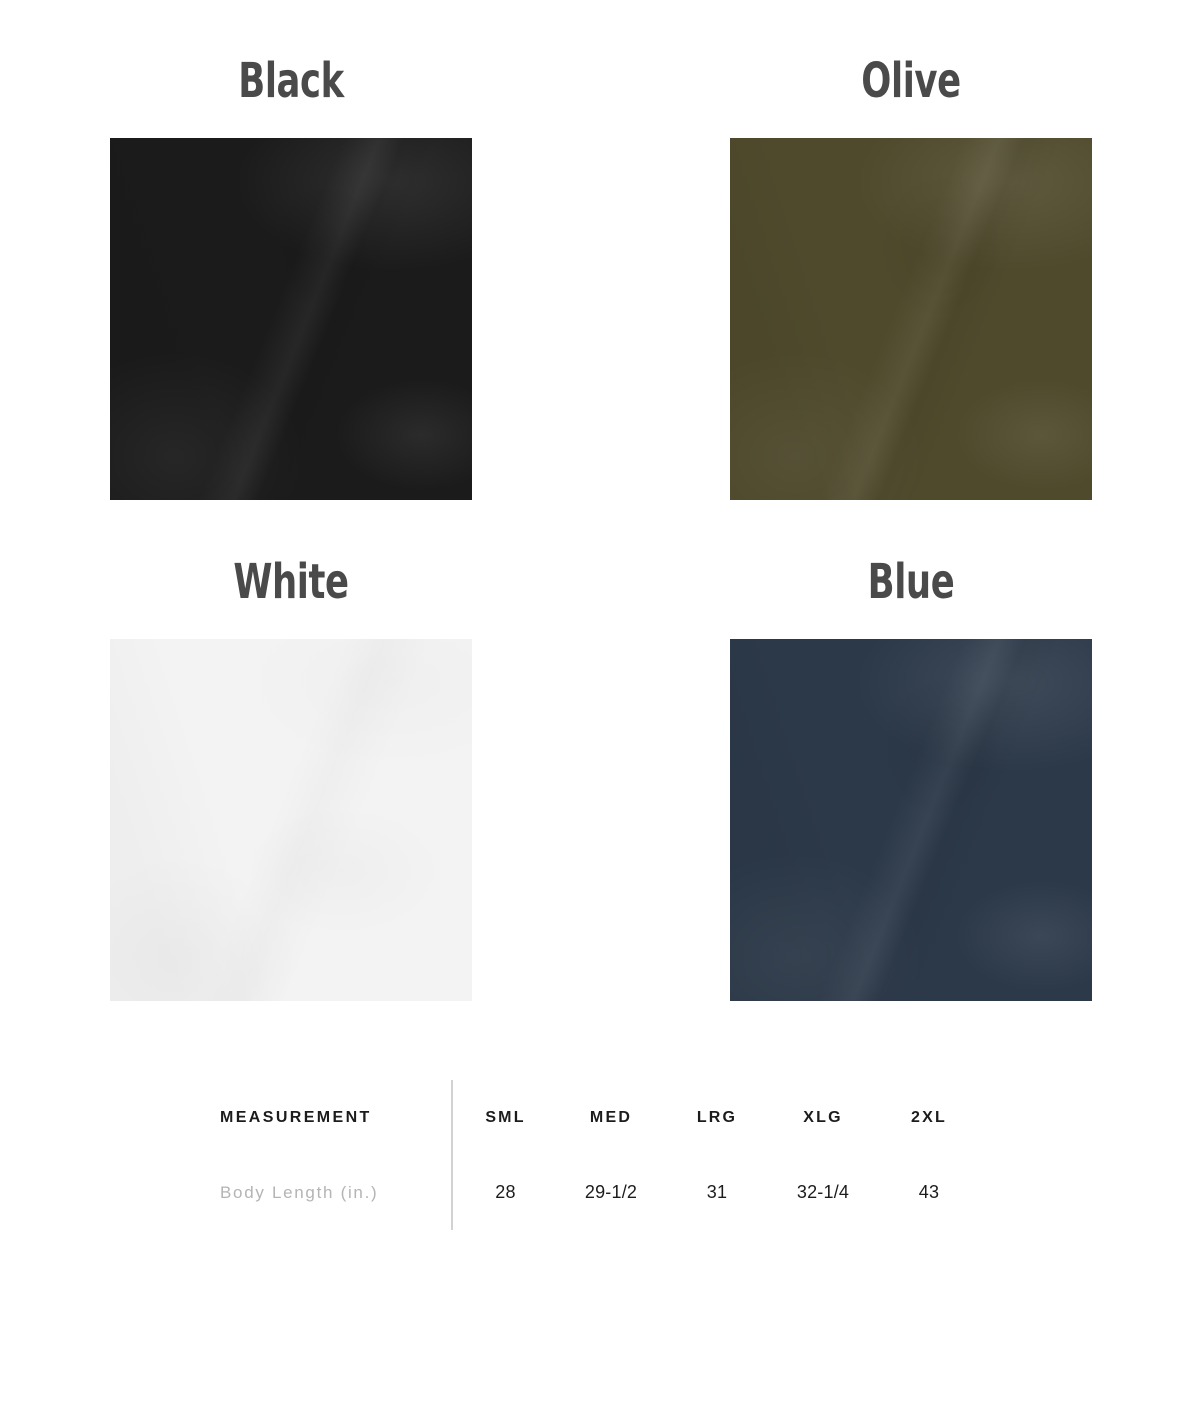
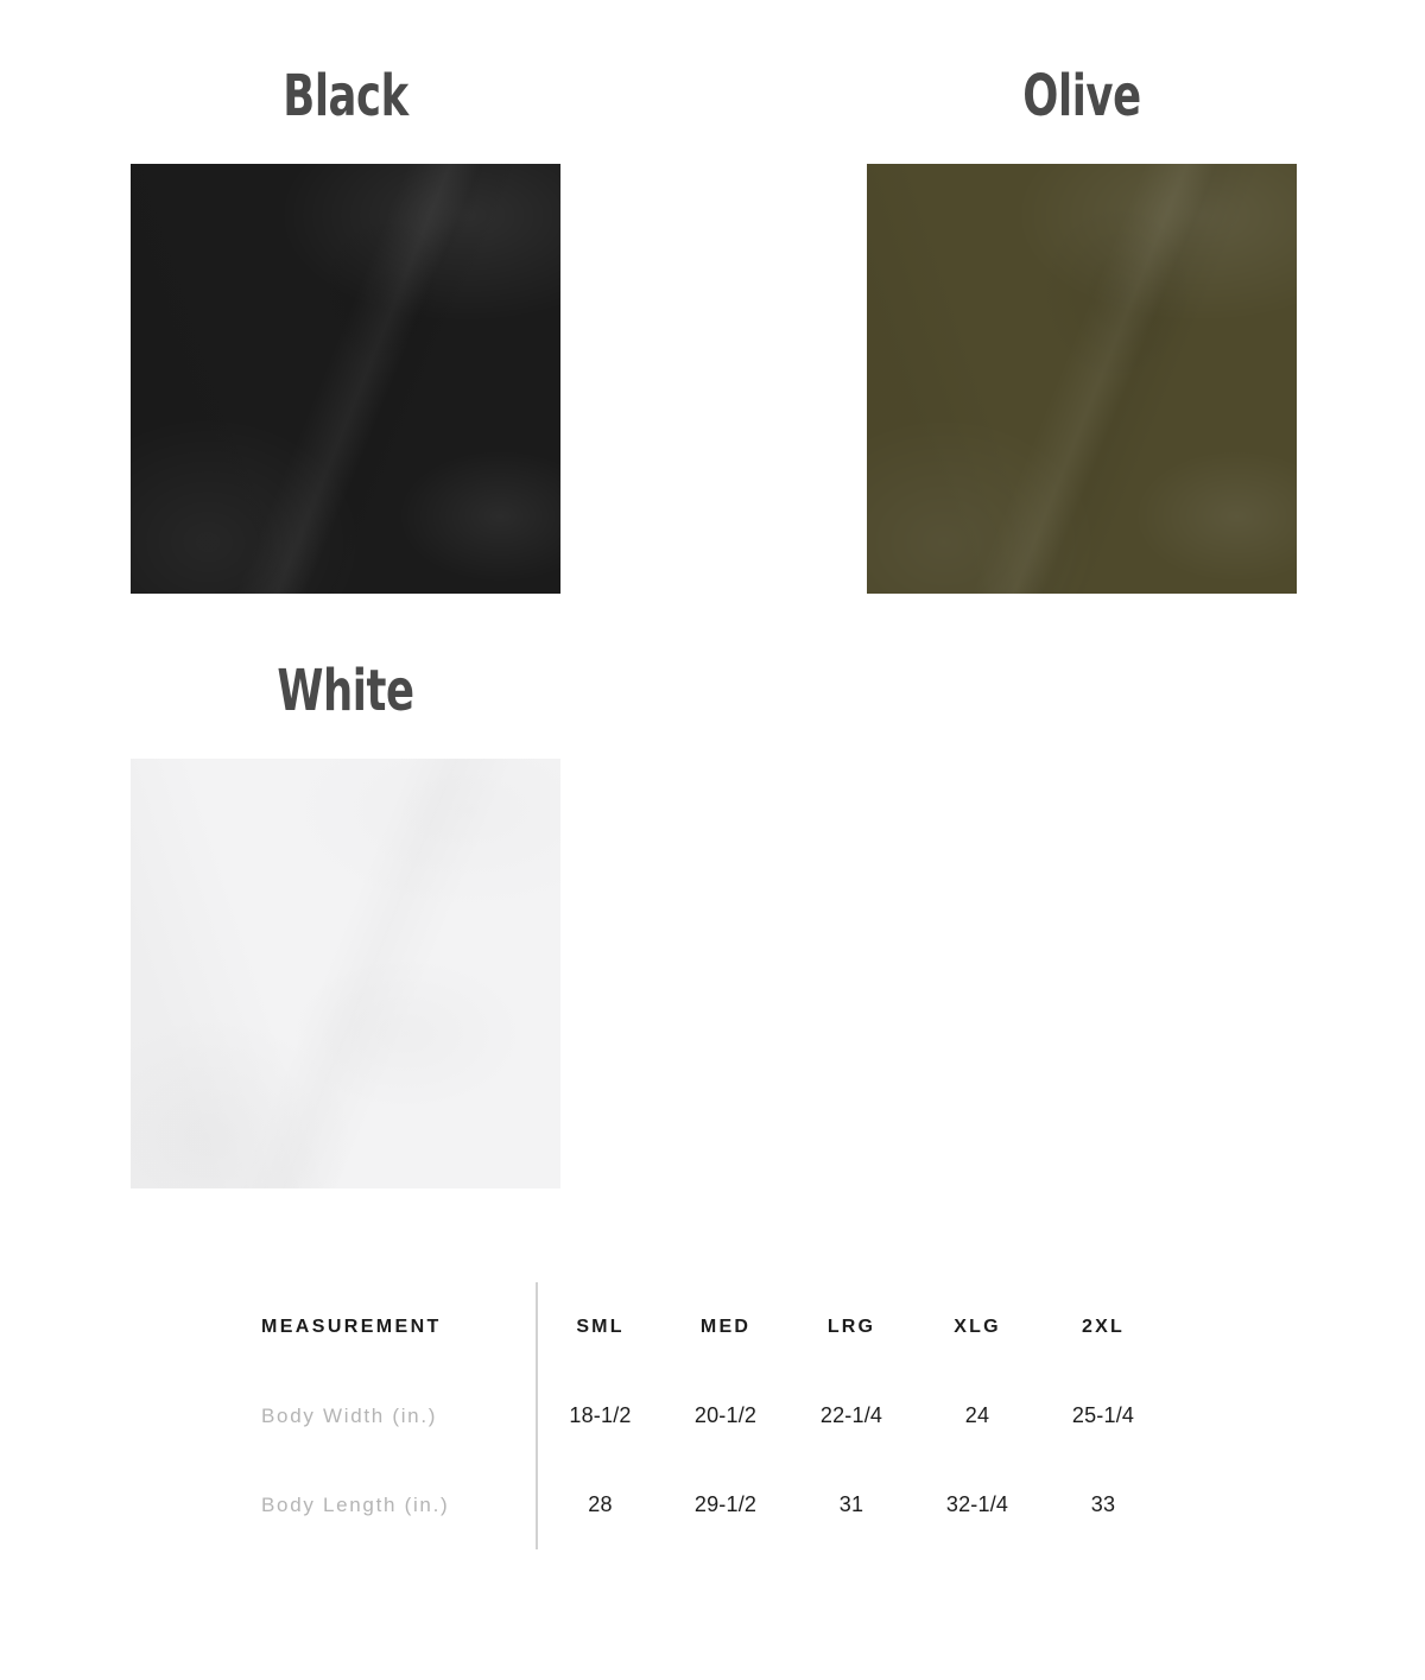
  Black
  Olive
  White
- Blue
  MEASUREMENT	SML	MED	LRG	XLG	2XL
+ Body Width (in.)	18-1/2	20-1/2	22-1/4	24	25-1/4
- Body Length (in.)	28	29-1/2	31	32-1/4	43
+ Body Length (in.)	28	29-1/2	31	32-1/4	33
